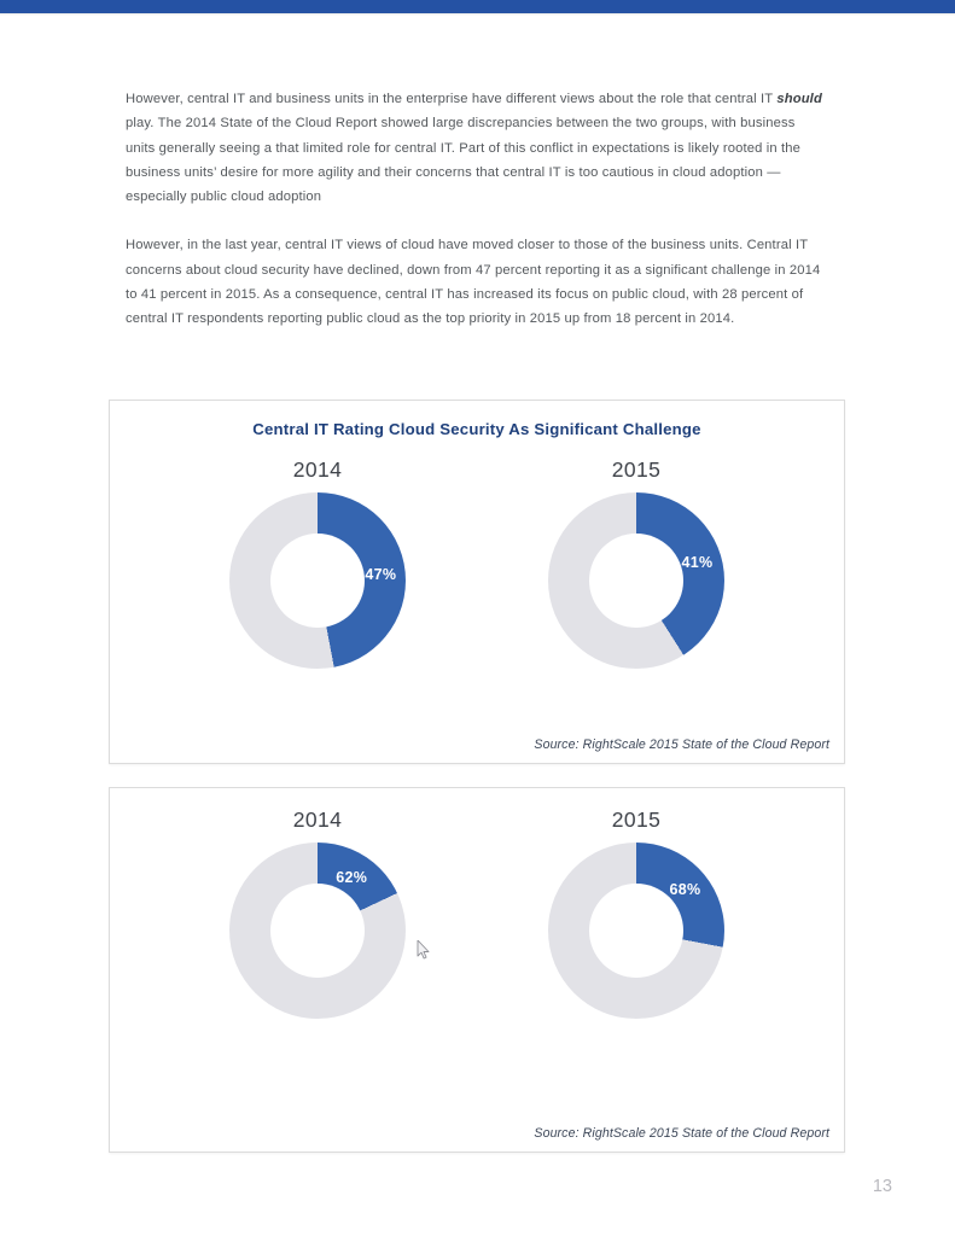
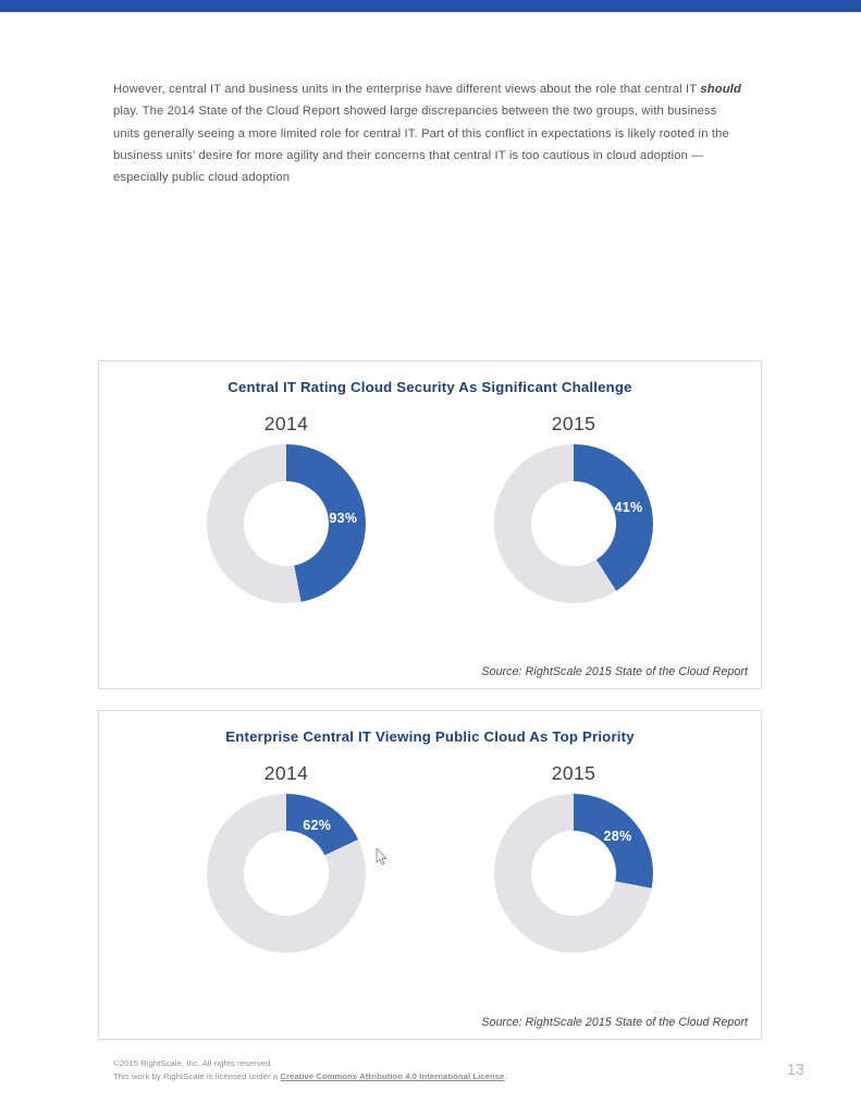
- However, central IT and business units in the enterprise have different views about the role that central IT should play. The 2014 State of the Cloud Report showed large discrepancies between the two groups, with business units generally seeing a that limited role for central IT. Part of this conflict in expectations is likely rooted in the business units’ desire for more agility and their concerns that central IT is too cautious in cloud adoption — especially public cloud adoption
+ However, central IT and business units in the enterprise have different views about the role that central IT should play. The 2014 State of the Cloud Report showed large discrepancies between the two groups, with business units generally seeing a more limited role for central IT. Part of this conflict in expectations is likely rooted in the business units’ desire for more agility and their concerns that central IT is too cautious in cloud adoption — especially public cloud adoption
- However, in the last year, central IT views of cloud have moved closer to those of the business units. Central IT concerns about cloud security have declined, down from 47 percent reporting it as a significant challenge in 2014 to 41 percent in 2015. As a consequence, central IT has increased its focus on public cloud, with 28 percent of central IT respondents reporting public cloud as the top priority in 2015 up from 18 percent in 2014.
  Central IT Rating Cloud Security As Significant Challenge
  2014
- 47%
+ 93%
  2015
  41%
  Source: RightScale 2015 State of the Cloud Report
+ Enterprise Central IT Viewing Public Cloud As Top Priority
  2014
  62%
  2015
- 68%
+ 28%
  Source: RightScale 2015 State of the Cloud Report
+ ©2015 RightScale, Inc. All rights reserved.
+ This work by RightScale is licensed under a Creative Commons Attribution 4.0 International License.
  13
